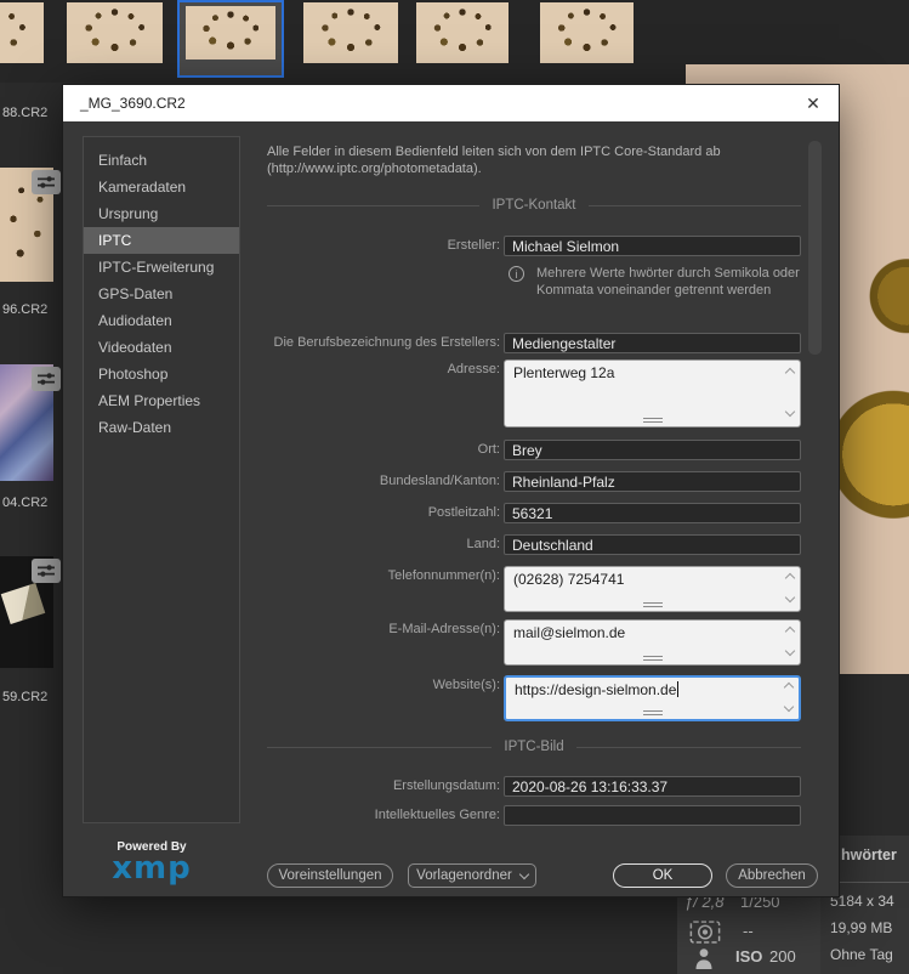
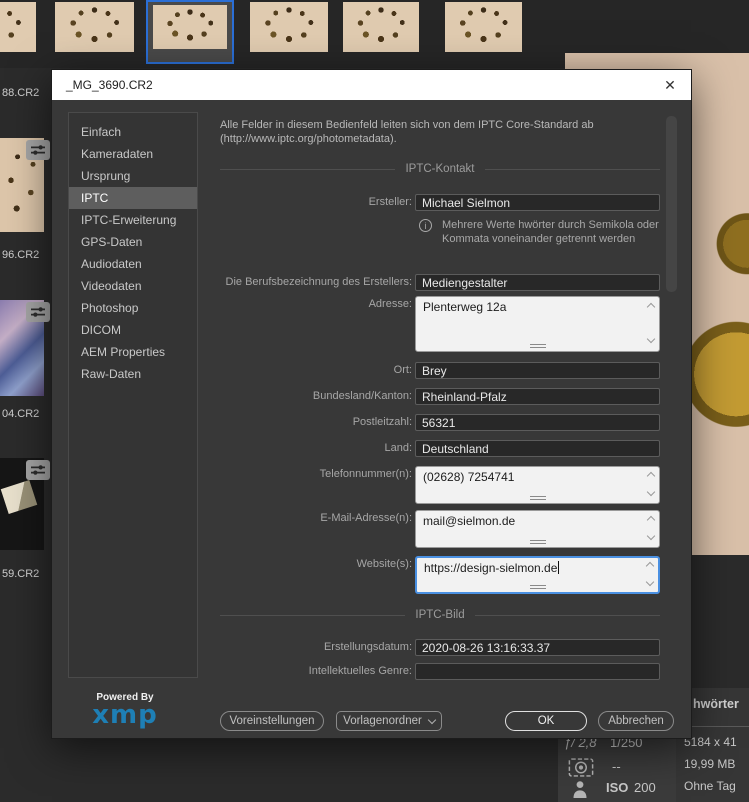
  88.CR2
  96.CR2
  04.CR2
  59.CR2
  hwörter
- 5184 x 34
+ 5184 x 41
  19,99 MB
  Ohne Tag
  ƒ/ 2,8
  1/250
  --
  ISO
  200
  _MG_3690.CR2
  ✕
  Einfach
  Kameradaten
  Ursprung
  IPTC
  IPTC-Erweiterung
  GPS-Daten
  Audiodaten
  Videodaten
  Photoshop
+ DICOM
  AEM Properties
  Raw-Daten
  Alle Felder in diesem Bedienfeld leiten sich von dem IPTC Core-Standard ab (http://www.iptc.org/photometadata).
  IPTC-Kontakt
  Ersteller:
  Michael Sielmon
  i
  Mehrere Werte hwörter durch Semikola oder Kommata voneinander getrennt werden
  Die Berufsbezeichnung des Erstellers:
  Mediengestalter
  Adresse:
  Plenterweg 12a
  Ort:
  Brey
  Bundesland/Kanton:
  Rheinland-Pfalz
  Postleitzahl:
  56321
  Land:
  Deutschland
  Telefonnummer(n):
  (02628) 7254741
  E-Mail-Adresse(n):
  mail@sielmon.de
  Website(s):
  https://design-sielmon.de
  IPTC-Bild
  Erstellungsdatum:
  2020-08-26 13:16:33.37
  Intellektuelles Genre:
  Powered By
  xmp
  Voreinstellungen
  Vorlagenordner
  OK
  Abbrechen
